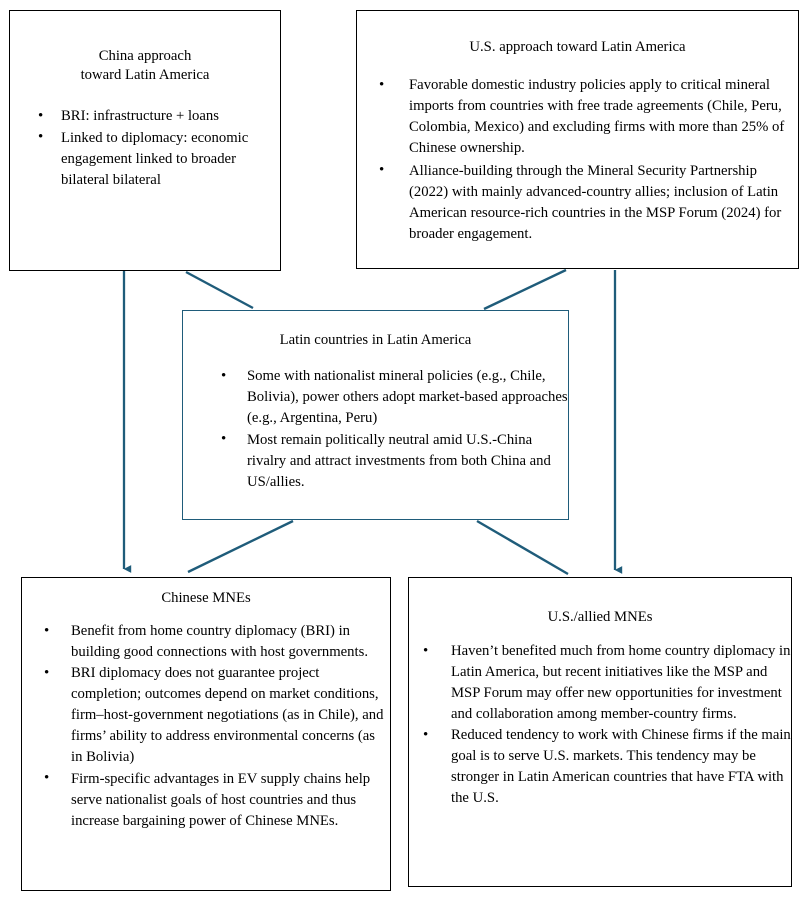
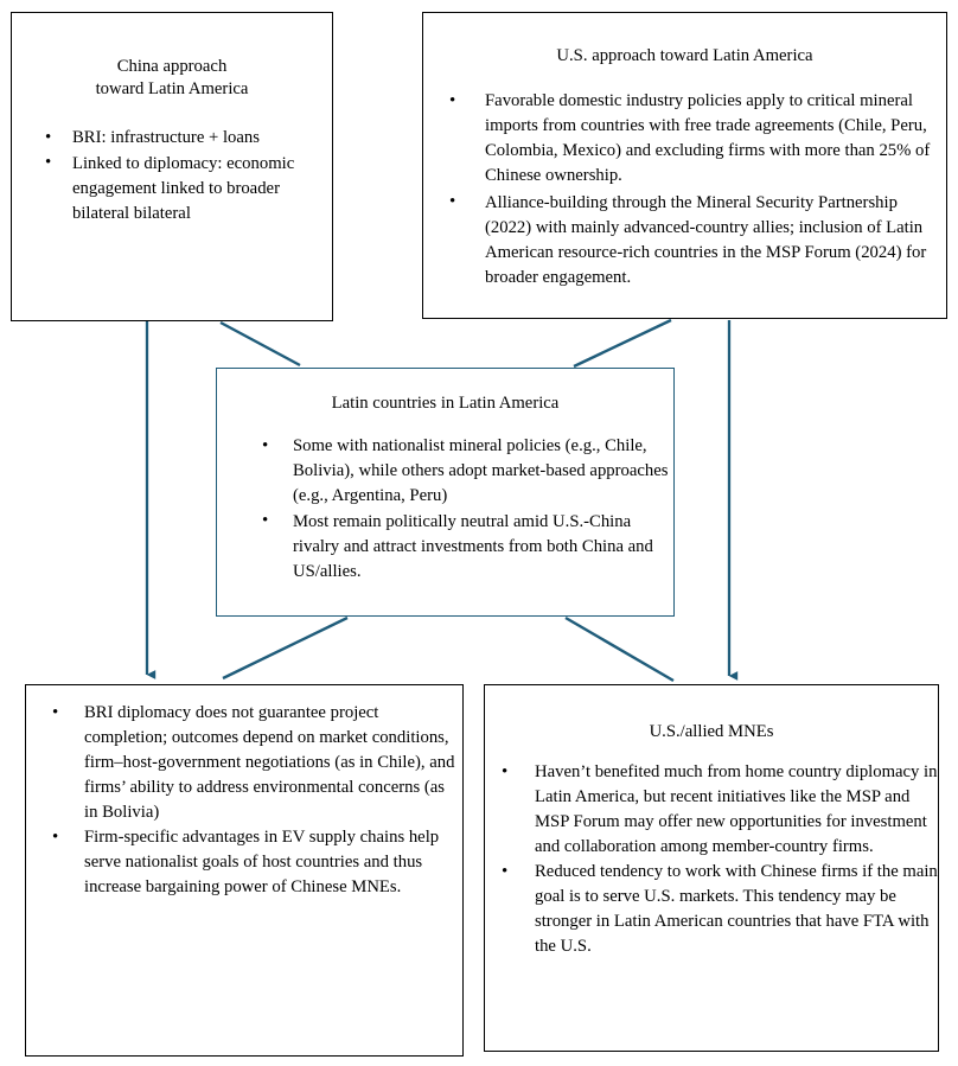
  China approach
  toward Latin America
  BRI: infrastructure + loans
  Linked to diplomacy: economic engagement linked to broader bilateral bilateral
  U.S. approach toward Latin America
  Favorable domestic industry policies apply to critical mineral imports from countries with free trade agreements (Chile, Peru, Colombia, Mexico) and excluding firms with more than 25% of Chinese ownership.
  Alliance-building through the Mineral Security Partnership (2022) with mainly advanced-country allies; inclusion of Latin American resource-rich countries in the MSP Forum (2024) for broader engagement.
  Latin countries in Latin America
- Some with nationalist mineral policies (e.g., Chile, Bolivia), power others adopt market-based approaches (e.g., Argentina, Peru)
+ Some with nationalist mineral policies (e.g., Chile, Bolivia), while others adopt market-based approaches (e.g., Argentina, Peru)
  Most remain politically neutral amid U.S.-China rivalry and attract investments from both China and US/allies.
- Chinese MNEs
- Benefit from home country diplomacy (BRI) in building good connections with host governments.
  BRI diplomacy does not guarantee project completion; outcomes depend on market conditions, firm–host-government negotiations (as in Chile), and firms’ ability to address environmental concerns (as in Bolivia)
  Firm-specific advantages in EV supply chains help serve nationalist goals of host countries and thus increase bargaining power of Chinese MNEs.
  U.S./allied MNEs
  Haven’t benefited much from home country diplomacy in Latin America, but recent initiatives like the MSP and MSP Forum may offer new opportunities for investment and collaboration among member-country firms.
  Reduced tendency to work with Chinese firms if the main goal is to serve U.S. markets. This tendency may be stronger in Latin American countries that have FTA with the U.S.
